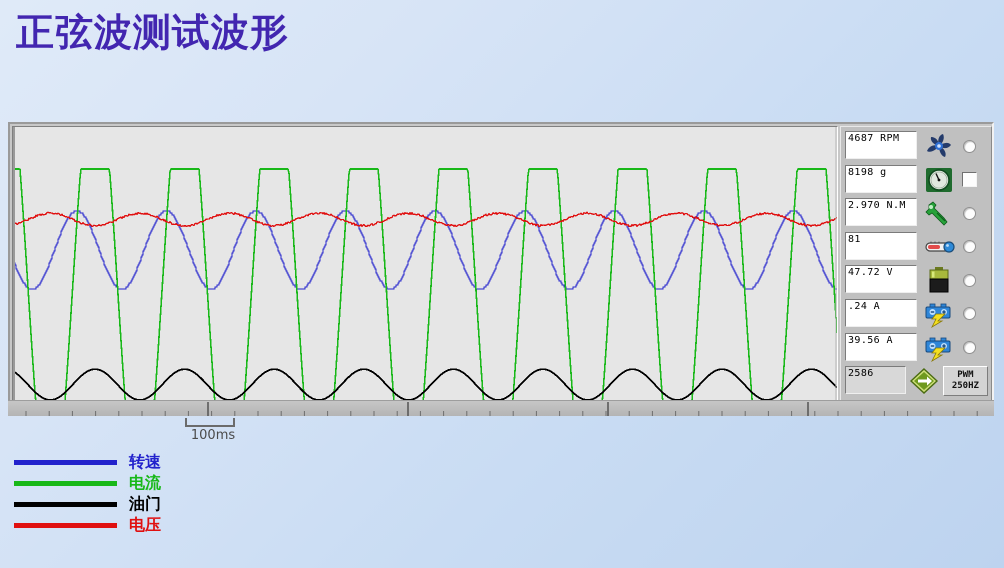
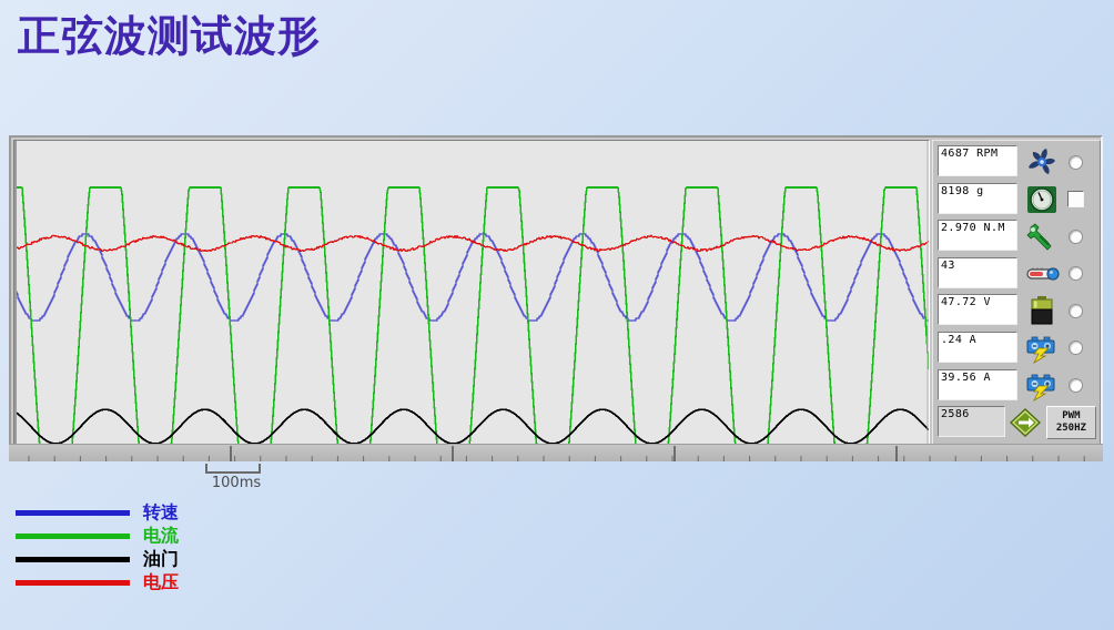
  正弦波测试波形
  4687 RPM
  8198 g
  2.970 N.M
- 81
+ 43
  47.72 V
  .24 A
  39.56 A
  2586
  PWM
  250HZ
  100ms
  转速
  电流
  油门
  电压
